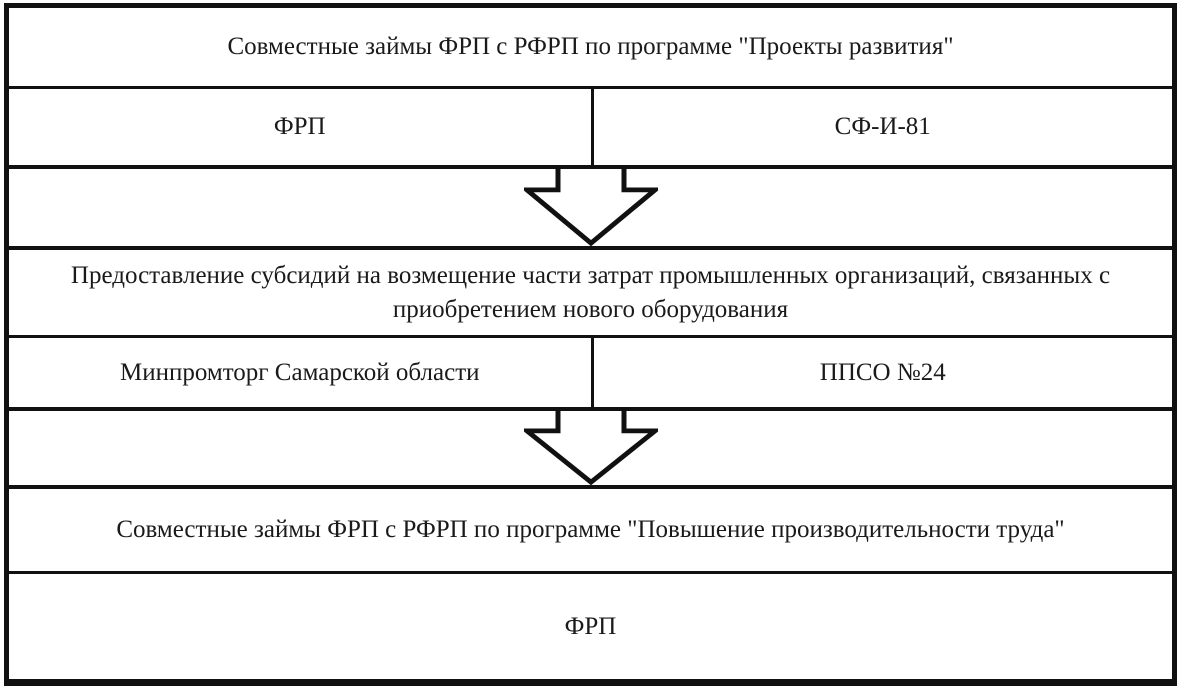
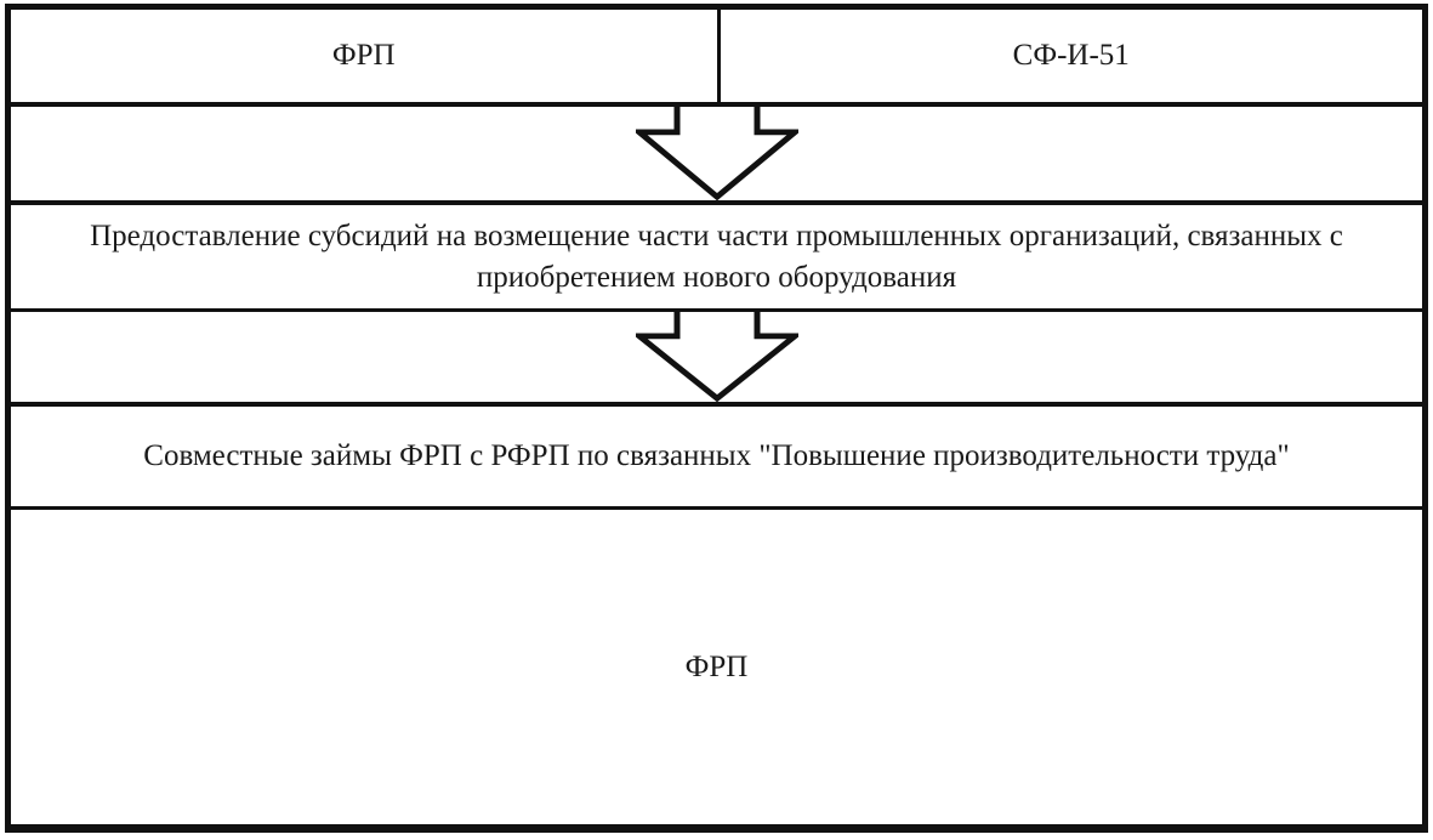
- Совместные займы ФРП с РФРП по программе "Проекты развития"
  ФРП
- СФ-И-81
+ СФ-И-51
- Предоставление субсидий на возмещение части затрат промышленных организаций, связанных с приобретением нового оборудования
+ Предоставление субсидий на возмещение части части промышленных организаций, связанных с приобретением нового оборудования
- Минпромторг Самарской области
- ППСО №24
- Совместные займы ФРП с РФРП по программе "Повышение производительности труда"
+ Совместные займы ФРП с РФРП по связанных "Повышение производительности труда"
  ФРП
